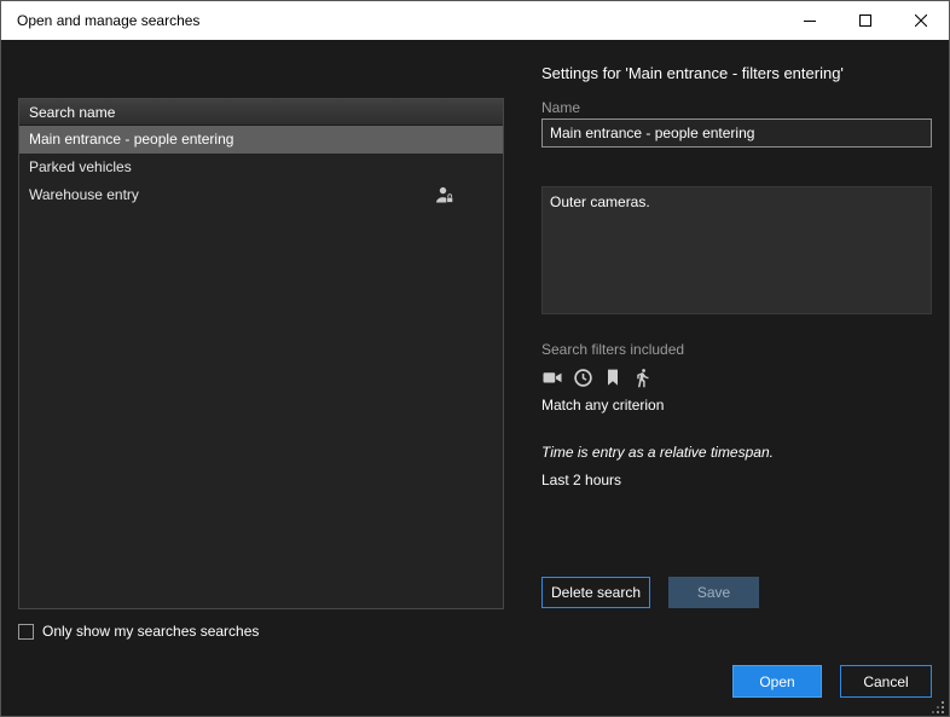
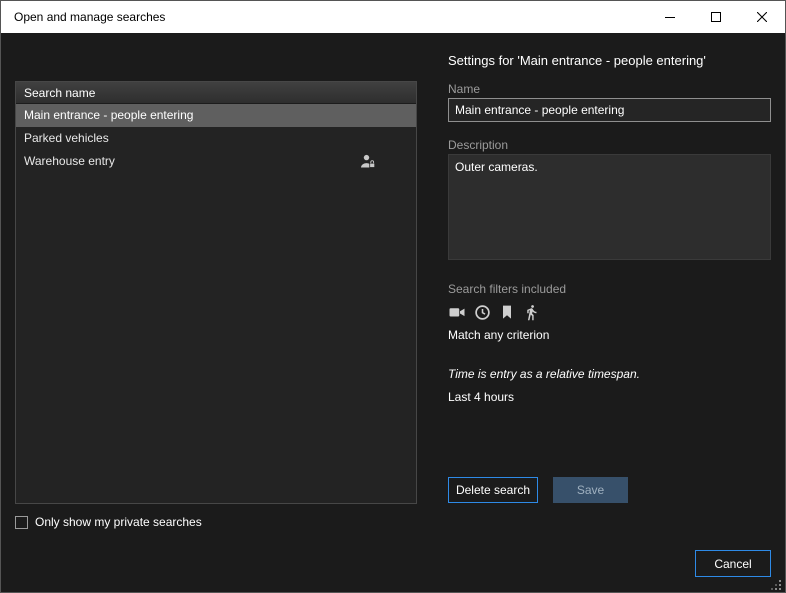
  Open and manage searches
  Search name
  Main entrance - people entering
  Parked vehicles
  Warehouse entry
- Only show my searches searches
+ Only show my private searches
- Settings for 'Main entrance - filters entering'
+ Settings for 'Main entrance - people entering'
  Name
  Main entrance - people entering
+ Description
  Outer cameras.
  Search filters included
  Match any criterion
  Time is entry as a relative timespan.
- Last 2 hours
+ Last 4 hours
  Delete search
  Save
- Open
  Cancel
